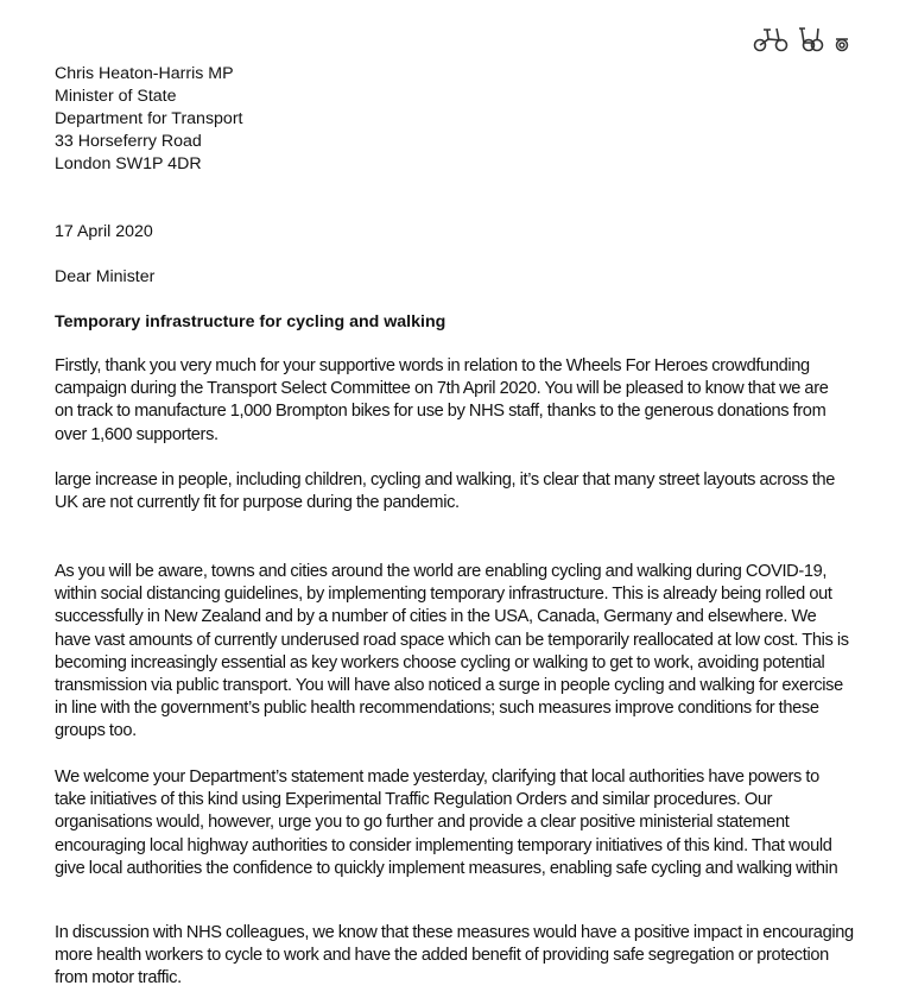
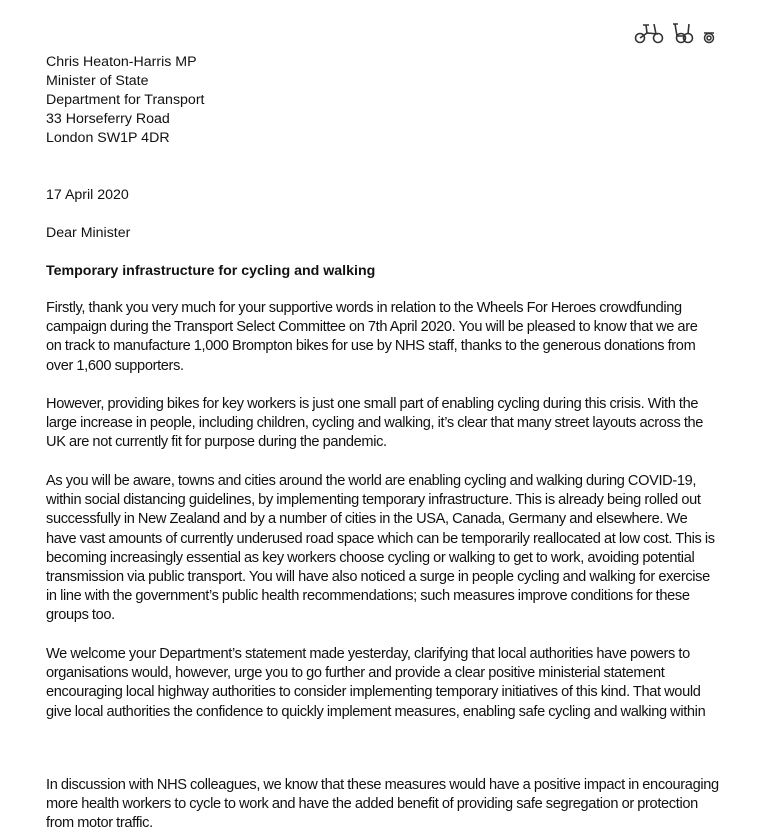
  Chris Heaton-Harris MP
  Minister of State
  Department for Transport
  33 Horseferry Road
  London SW1P 4DR
  17 April 2020
  Dear Minister
  Temporary infrastructure for cycling and walking
  Firstly, thank you very much for your supportive words in relation to the Wheels For Heroes crowdfunding
  campaign during the Transport Select Committee on 7th April 2020. You will be pleased to know that we are
  on track to manufacture 1,000 Brompton bikes for use by NHS staff, thanks to the generous donations from
  over 1,600 supporters.
+ However, providing bikes for key workers is just one small part of enabling cycling during this crisis. With the
  large increase in people, including children, cycling and walking, it’s clear that many street layouts across the
  UK are not currently fit for purpose during the pandemic.
  As you will be aware, towns and cities around the world are enabling cycling and walking during COVID-19,
  within social distancing guidelines, by implementing temporary infrastructure. This is already being rolled out
  successfully in New Zealand and by a number of cities in the USA, Canada, Germany and elsewhere. We
  have vast amounts of currently underused road space which can be temporarily reallocated at low cost. This is
  becoming increasingly essential as key workers choose cycling or walking to get to work, avoiding potential
  transmission via public transport. You will have also noticed a surge in people cycling and walking for exercise
  in line with the government’s public health recommendations; such measures improve conditions for these
  groups too.
  We welcome your Department’s statement made yesterday, clarifying that local authorities have powers to
- take initiatives of this kind using Experimental Traffic Regulation Orders and similar procedures. Our
  organisations would, however, urge you to go further and provide a clear positive ministerial statement
  encouraging local highway authorities to consider implementing temporary initiatives of this kind. That would
  give local authorities the confidence to quickly implement measures, enabling safe cycling and walking within
  In discussion with NHS colleagues, we know that these measures would have a positive impact in encouraging
  more health workers to cycle to work and have the added benefit of providing safe segregation or protection
  from motor traffic.
